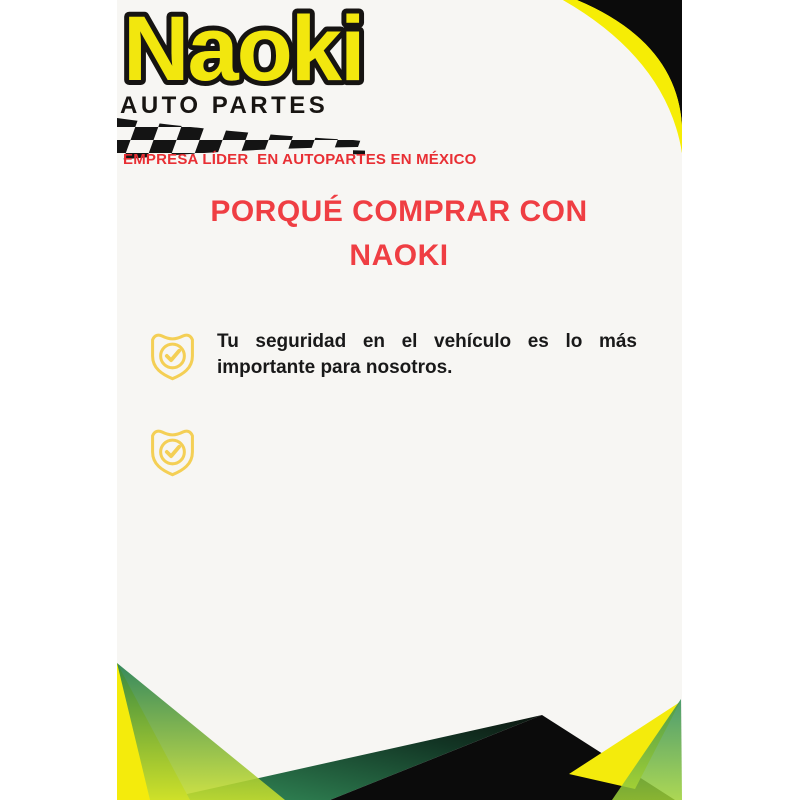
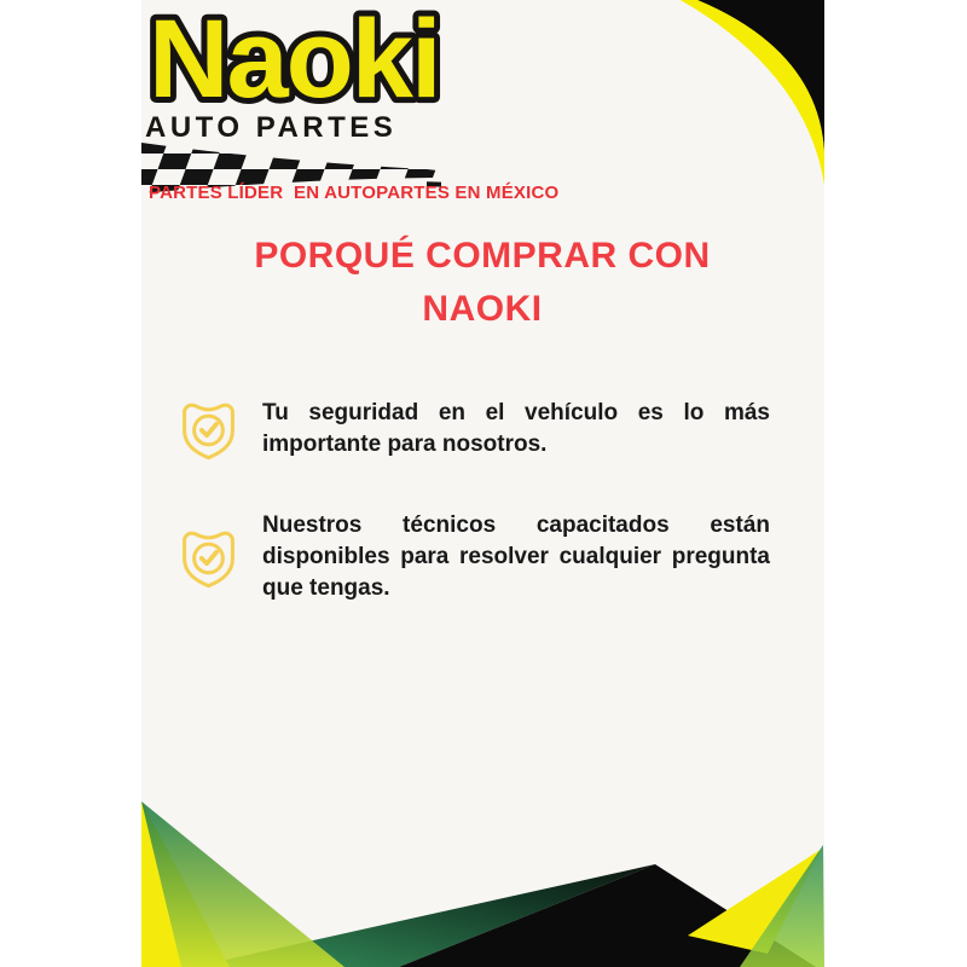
  Naoki
  AUTO PARTES
- EMPRESA LÍDER EN AUTOPARTES EN MÉXICO
+ PARTES LÍDER EN AUTOPARTES EN MÉXICO
  PORQUÉ COMPRAR CON NAOKI
  Tu seguridad en el vehículo es lo más importante para nosotros.
+ Nuestros técnicos capacitados están disponibles para resolver cualquier pregunta que tengas.
